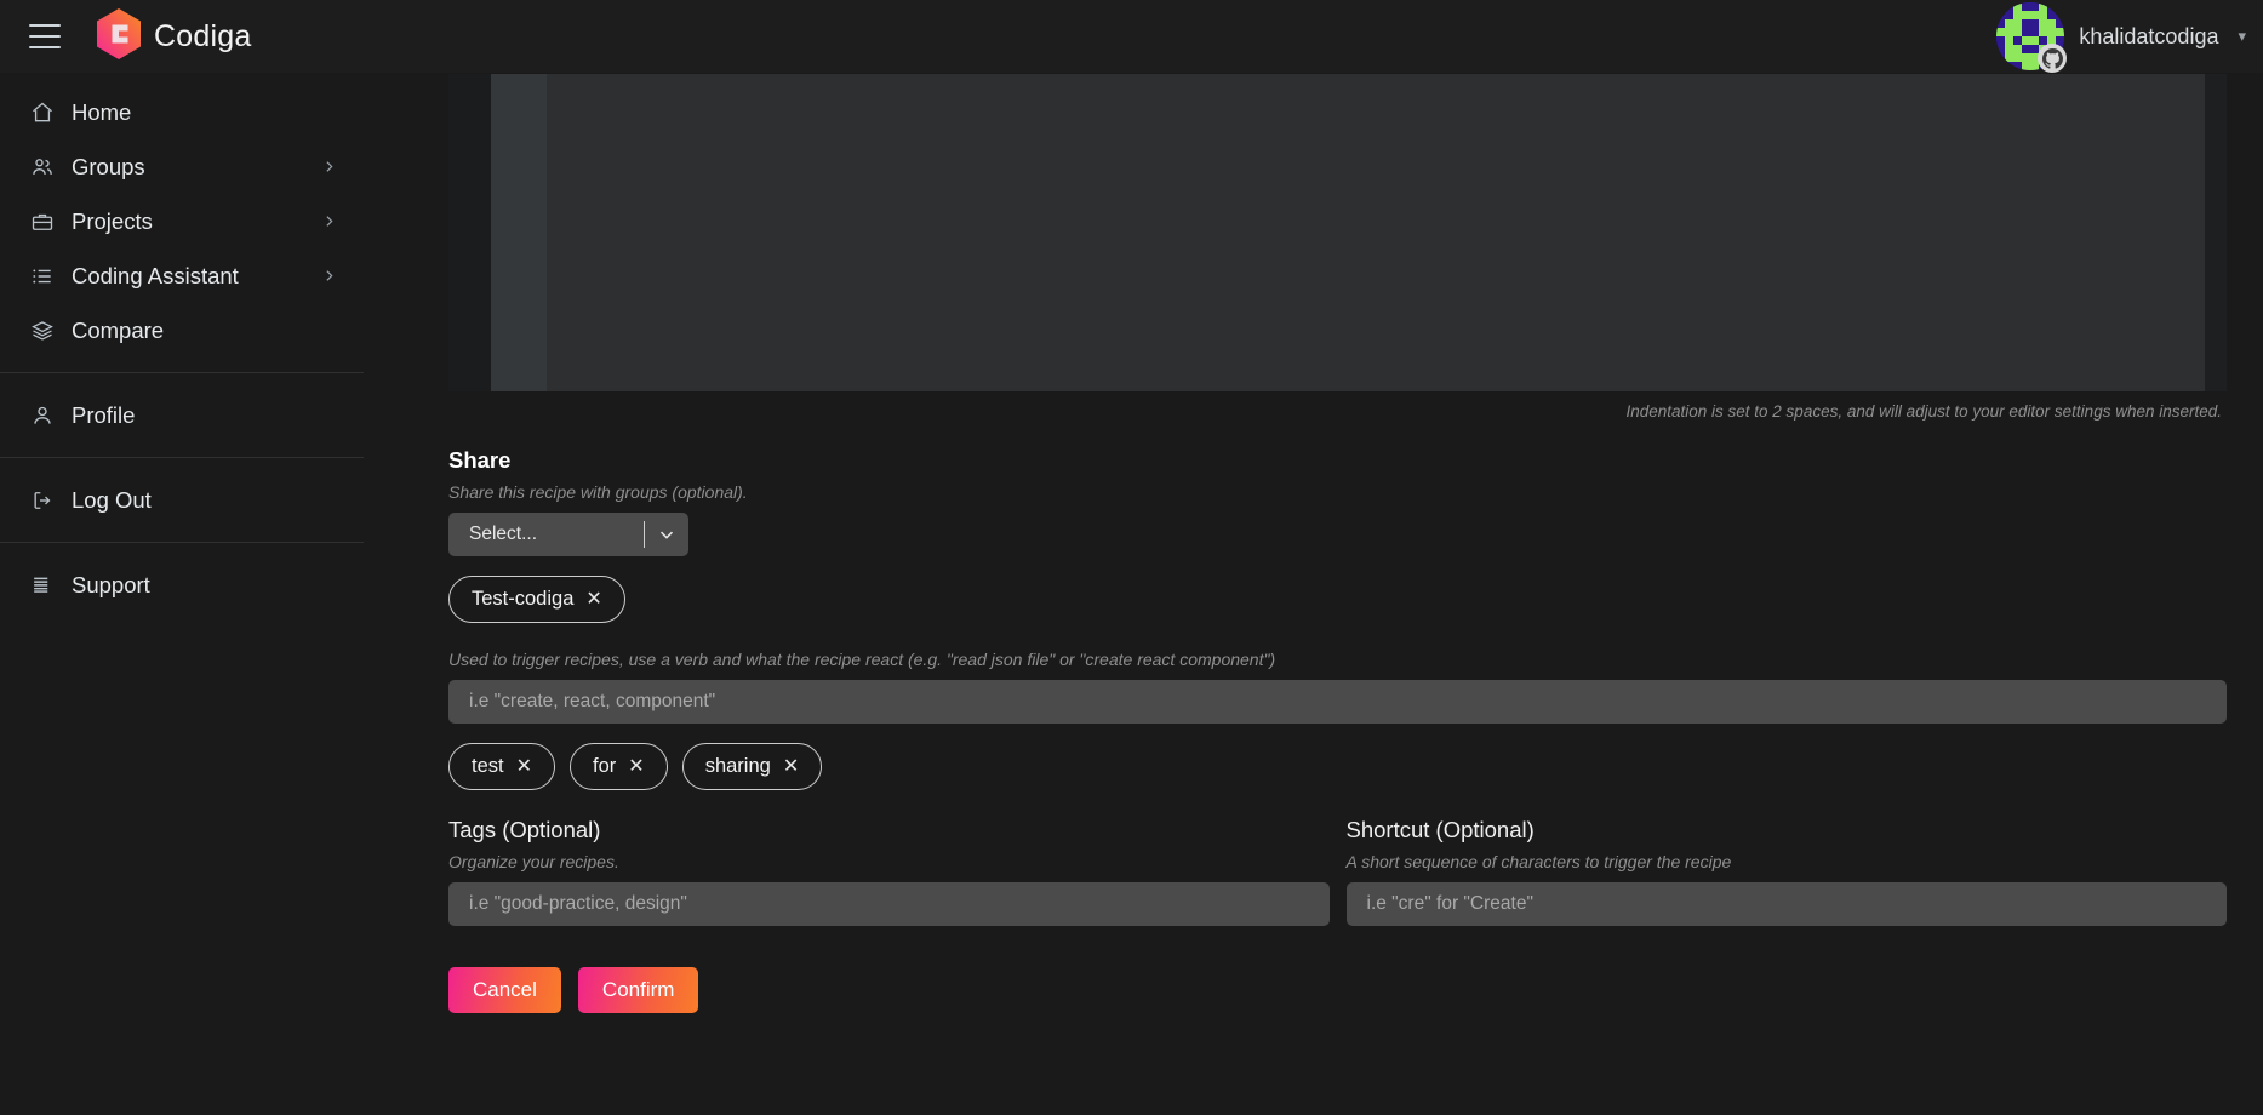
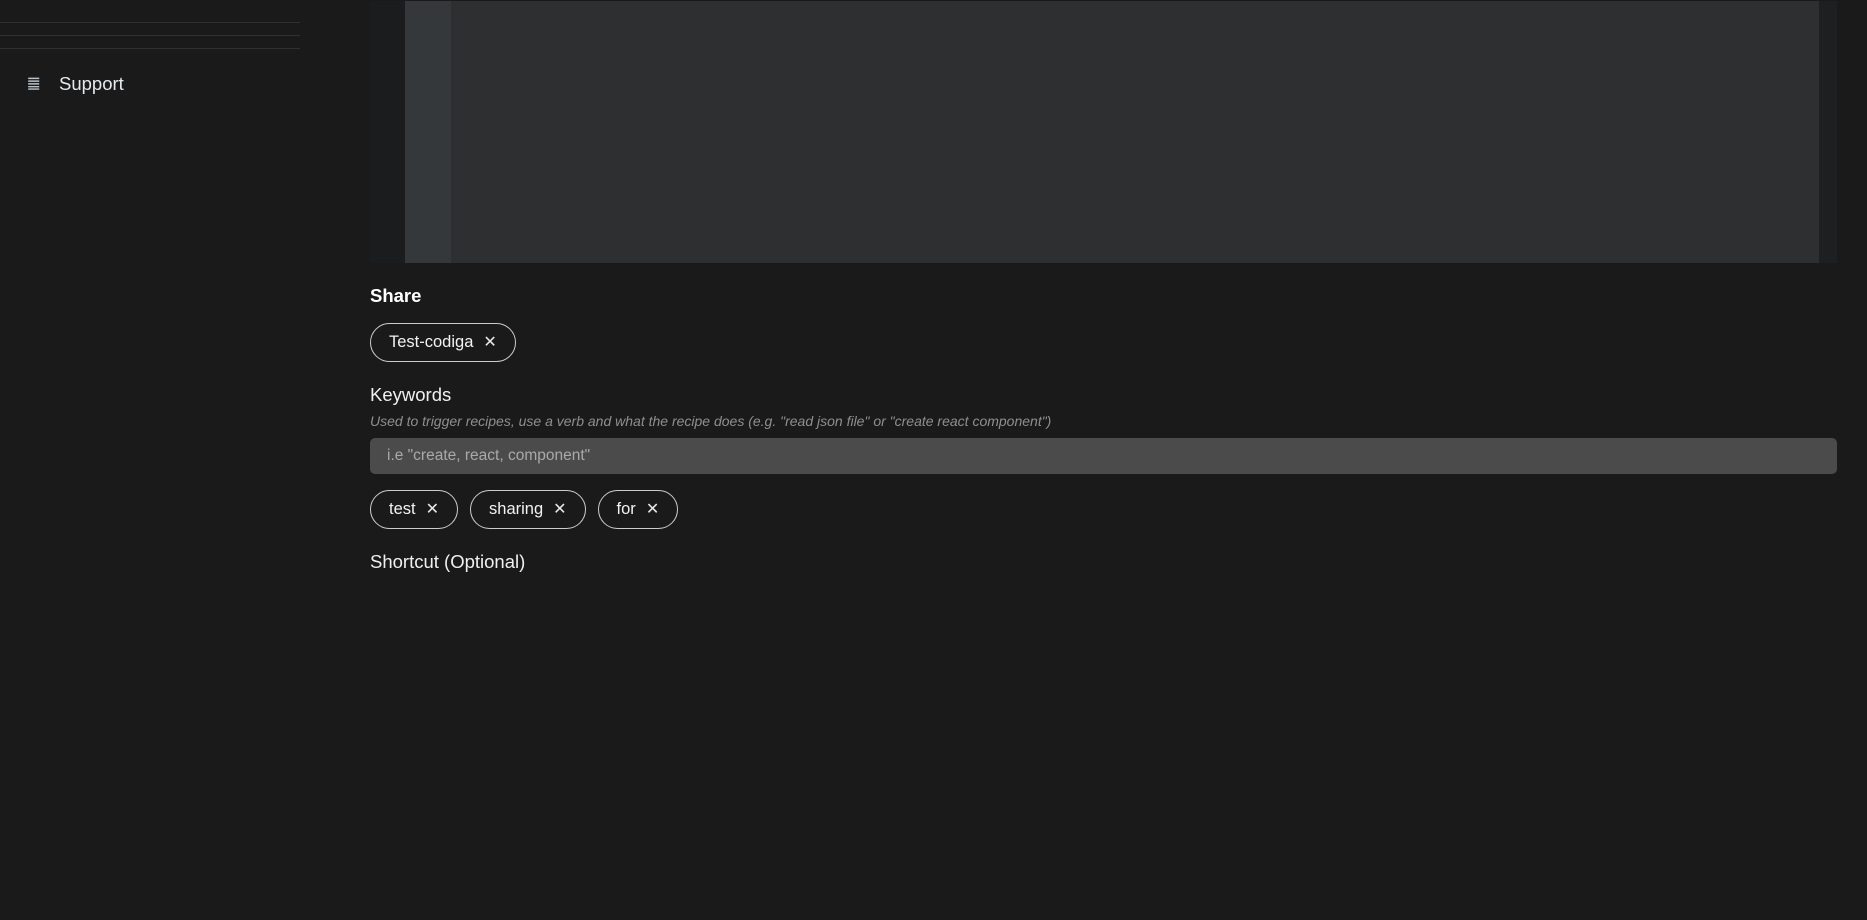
- Codiga
- khalidatcodiga
- ▾
- Home
- Groups
- Projects
- Coding Assistant
- Compare
- Profile
- Log Out
  Support
- Indentation is set to 2 spaces, and will adjust to your editor settings when inserted.
  Share
- Share this recipe with groups (optional).
- Select...
  Test-codiga
  ✕
+ Keywords
- Used to trigger recipes, use a verb and what the recipe react (e.g. "read json file" or "create react component")
+ Used to trigger recipes, use a verb and what the recipe does (e.g. "read json file" or "create react component")
  i.e "create, react, component"
  test
  ✕
- for
+ sharing
  ✕
- sharing
+ for
  ✕
- Tags (Optional)
- Organize your recipes.
- i.e "good-practice, design"
  Shortcut (Optional)
- A short sequence of characters to trigger the recipe
- i.e "cre" for "Create"
- Cancel
- Confirm
